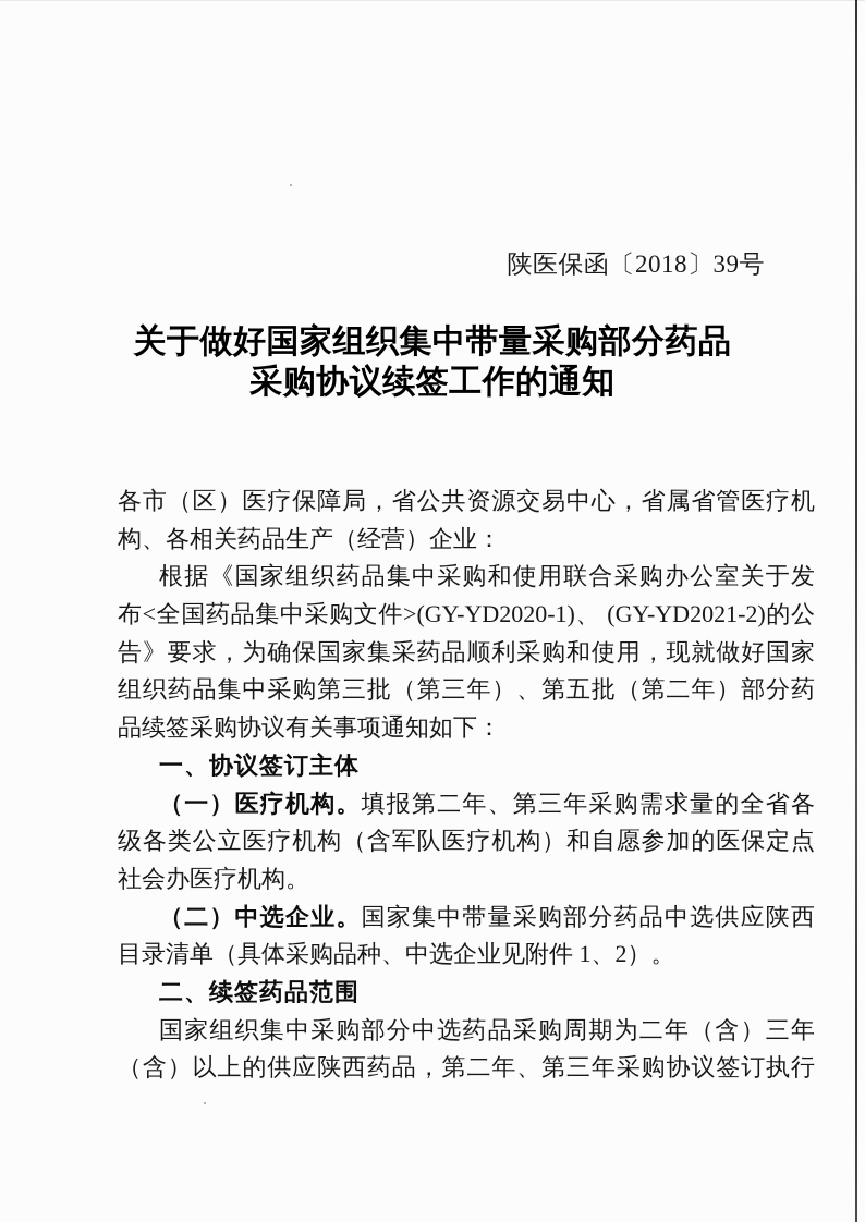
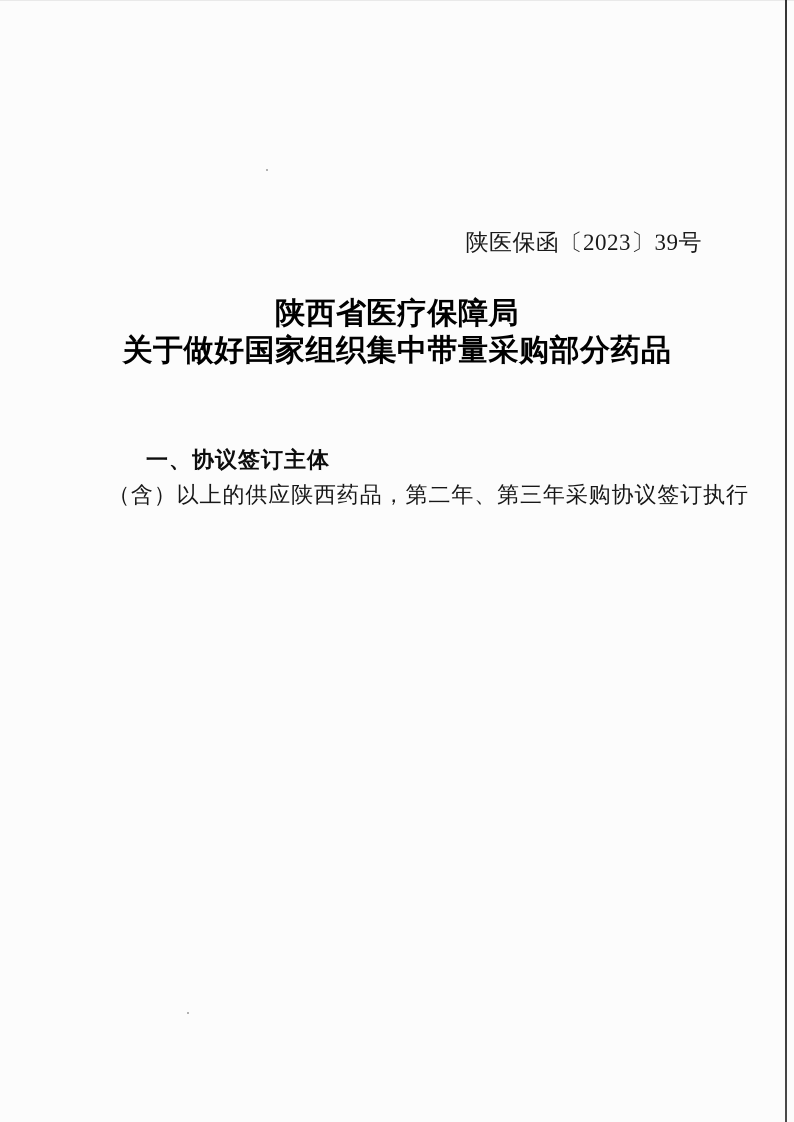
- 陕医保函〔2018〕39号
+ 陕医保函〔2023〕39号
+ 陕西省医疗保障局
  关于做好国家组织集中带量采购部分药品
- 采购协议续签工作的通知
- 各市（区）医疗保障局，省公共资源交易中心，省属省管医疗机
- 构、各相关药品生产（经营）企业：
- 根据《国家组织药品集中采购和使用联合采购办公室关于发
- 布<全国药品集中采购文件>(GY-YD2020-1)、 (GY-YD2021-2)的公
- 告》要求，为确保国家集采药品顺利采购和使用，现就做好国家
- 组织药品集中采购第三批（第三年）、第五批（第二年）部分药
- 品续签采购协议有关事项通知如下：
  一、协议签订主体
- （一）医疗机构。填报第二年、第三年采购需求量的全省各
- 级各类公立医疗机构（含军队医疗机构）和自愿参加的医保定点
- 社会办医疗机构。
- （二）中选企业。国家集中带量采购部分药品中选供应陕西
- 目录清单（具体采购品种、中选企业见附件 1、2）。
- 二、续签药品范围
- 国家组织集中采购部分中选药品采购周期为二年（含）三年
  （含）以上的供应陕西药品，第二年、第三年采购协议签订执行
